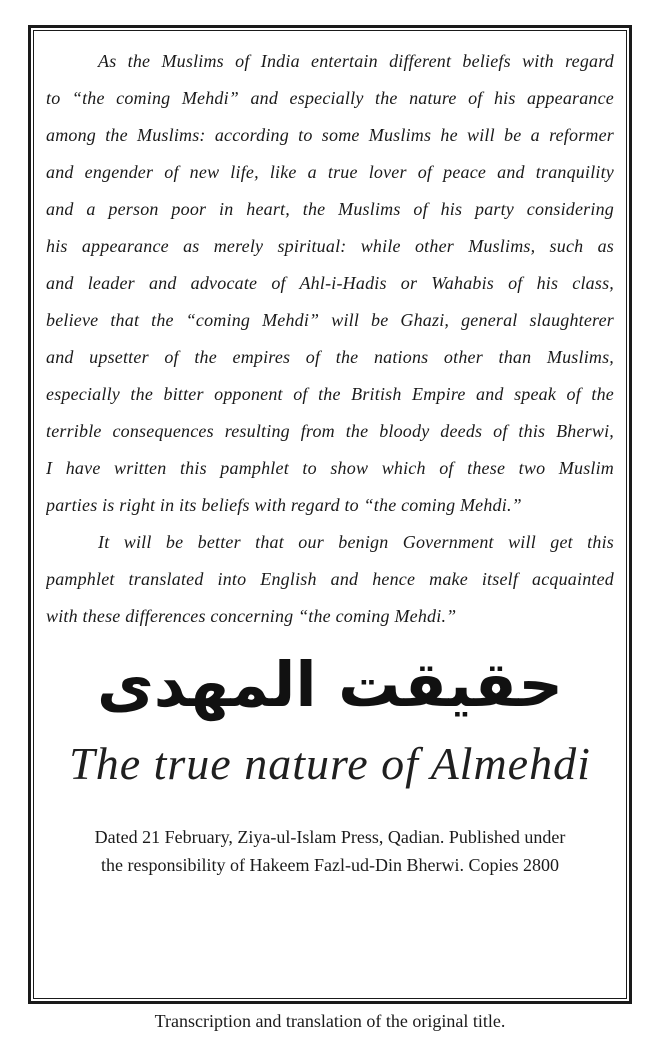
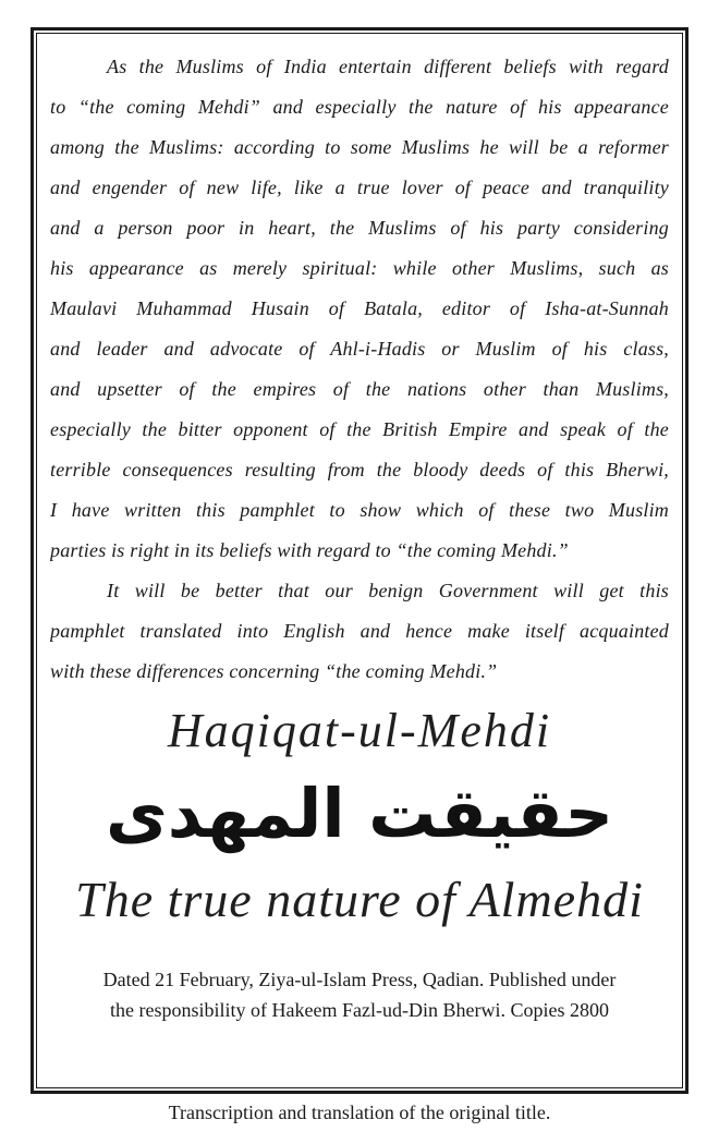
  As the Muslims of India entertain different beliefs with regard
  to “the coming Mehdi” and especially the nature of his appearance
  among the Muslims: according to some Muslims he will be a reformer
  and engender of new life, like a true lover of peace and tranquility
  and a person poor in heart, the Muslims of his party considering
  his appearance as merely spiritual: while other Muslims, such as
+ Maulavi Muhammad Husain of Batala, editor of Isha-at-Sunnah
- and leader and advocate of Ahl-i-Hadis or Wahabis of his class,
+ and leader and advocate of Ahl-i-Hadis or Muslim of his class,
- believe that the “coming Mehdi” will be Ghazi, general slaughterer
  and upsetter of the empires of the nations other than Muslims,
  especially the bitter opponent of the British Empire and speak of the
  terrible consequences resulting from the bloody deeds of this Bherwi,
  I have written this pamphlet to show which of these two Muslim
  parties is right in its beliefs with regard to “the coming Mehdi.”
  It will be better that our benign Government will get this
  pamphlet translated into English and hence make itself acquainted
  with these differences concerning “the coming Mehdi.”
+ Haqiqat-ul-Mehdi
  حقيقت المهدى
  The true nature of Almehdi
  Dated 21 February, Ziya-ul-Islam Press, Qadian. Published under
  the responsibility of Hakeem Fazl-ud-Din Bherwi. Copies 2800
  Transcription and translation of the original title.
